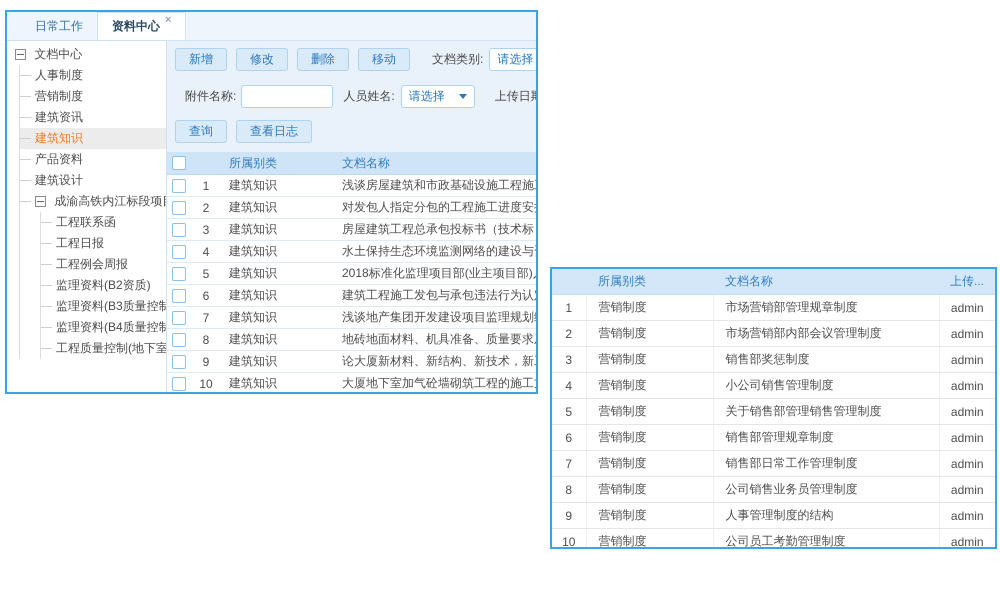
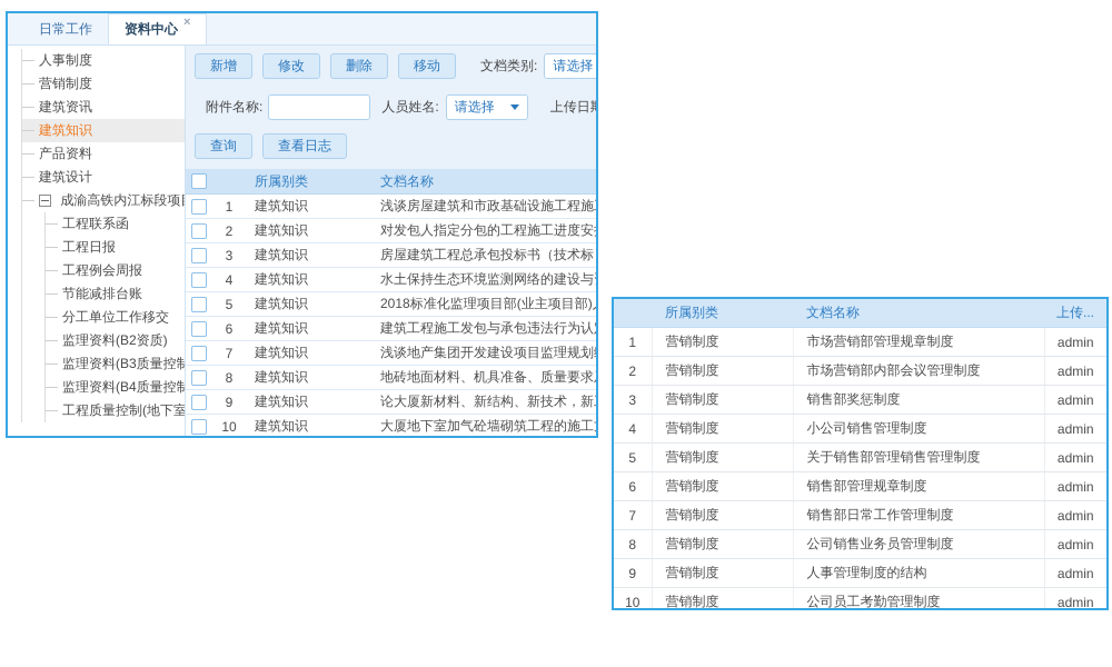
  日常工作
  资料中心
  ×
- 文档中心
  人事制度
  营销制度
  建筑资讯
  建筑知识
  产品资料
  建筑设计
  成渝高铁内江标段项
  工程联系函
  工程日报
  工程例会周报
+ 节能减排台账
+ 分工单位工作移交
  监理资料(B2资质)
  监理资料(B3质量控制
  监理资料(B4质量控制
  工程质量控制(地下室
  新增
  修改
  删除
  移动
  文档类别:
  请选择
  附件名称:
  人员姓名:
  请选择
  上传日
  查询
  查看日志
  		所属别类	文档名称
  	1	建筑知识	浅谈房屋建筑和市政基础设施工程施
  	2	建筑知识	对发包人指定分包的工程施工进度安
  	3	建筑知识	房屋建筑工程总承包投标书（技术标
  	4	建筑知识	水土保持生态环境监测网络的建设与
  	5	建筑知识	2018标准化监理项目部(业主项目部)
  	6	建筑知识	建筑工程施工发包与承包违法行为认
  	7	建筑知识	浅谈地产集团开发建设项目监理规划
  	8	建筑知识	地砖地面材料、机具准备、质量要求
  	9	建筑知识	论大厦新材料、新结构、新技术，新
  	10	建筑知识	大厦地下室加气砼墙砌筑工程的施工
  	所属别类	文档名称	上传...
  1	营销制度	市场营销部管理规章制度	admin
  2	营销制度	市场营销部内部会议管理制度	admin
  3	营销制度	销售部奖惩制度	admin
  4	营销制度	小公司销售管理制度	admin
  5	营销制度	关于销售部管理销售管理制度	admin
  6	营销制度	销售部管理规章制度	admin
  7	营销制度	销售部日常工作管理制度	admin
  8	营销制度	公司销售业务员管理制度	admin
  9	营销制度	人事管理制度的结构	admin
  10	营销制度	公司员工考勤管理制度	admin
